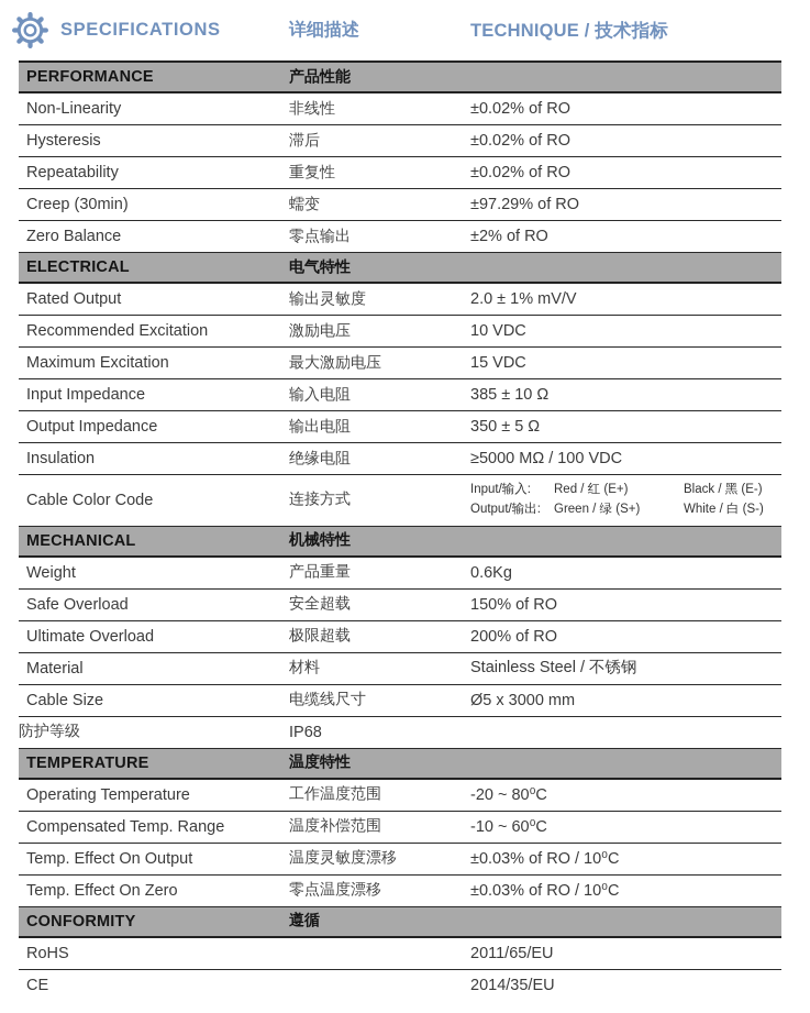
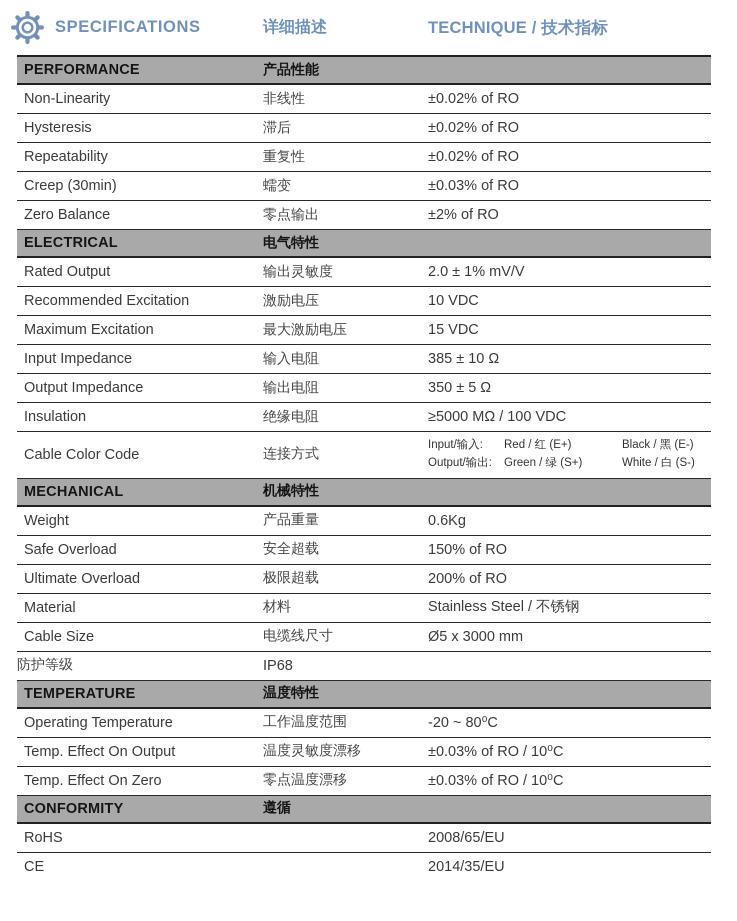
  SPECIFICATIONS
  详细描述
  TECHNIQUE / 技术指标
  PERFORMANCE
  产品性能
  Non-Linearity
  非线性
  ±0.02% of RO
  Hysteresis
  滞后
  ±0.02% of RO
  Repeatability
  重复性
  ±0.02% of RO
  Creep (30min)
  蠕变
- ±97.29% of RO
+ ±0.03% of RO
  Zero Balance
  零点输出
  ±2% of RO
  ELECTRICAL
  电气特性
  Rated Output
  输出灵敏度
  2.0 ± 1% mV/V
  Recommended Excitation
  激励电压
  10 VDC
  Maximum Excitation
  最大激励电压
  15 VDC
  Input Impedance
  输入电阻
  385 ± 10 Ω
  Output Impedance
  输出电阻
  350 ± 5 Ω
  Insulation
  绝缘电阻
  ≥5000 MΩ / 100 VDC
  Cable Color Code
  连接方式
  Input/输入:
  Red / 红 (E+)
  Black / 黑 (E-)
  Output/输出:
  Green / 绿 (S+)
  White / 白 (S-)
  MECHANICAL
  机械特性
  Weight
  产品重量
  0.6Kg
  Safe Overload
  安全超载
  150% of RO
  Ultimate Overload
  极限超载
  200% of RO
  Material
  材料
  Stainless Steel / 不锈钢
  Cable Size
  电缆线尺寸
  Ø5 x 3000 mm
  防护等级
  IP68
  TEMPERATURE
  温度特性
  Operating Temperature
  工作温度范围
  -20 ~ 80⁰C
- Compensated Temp. Range
- 温度补偿范围
- -10 ~ 60⁰C
  Temp. Effect On Output
  温度灵敏度漂移
  ±0.03% of RO / 10⁰C
  Temp. Effect On Zero
  零点温度漂移
  ±0.03% of RO / 10⁰C
  CONFORMITY
  遵循
  RoHS
- 2011/65/EU
+ 2008/65/EU
  CE
  2014/35/EU
